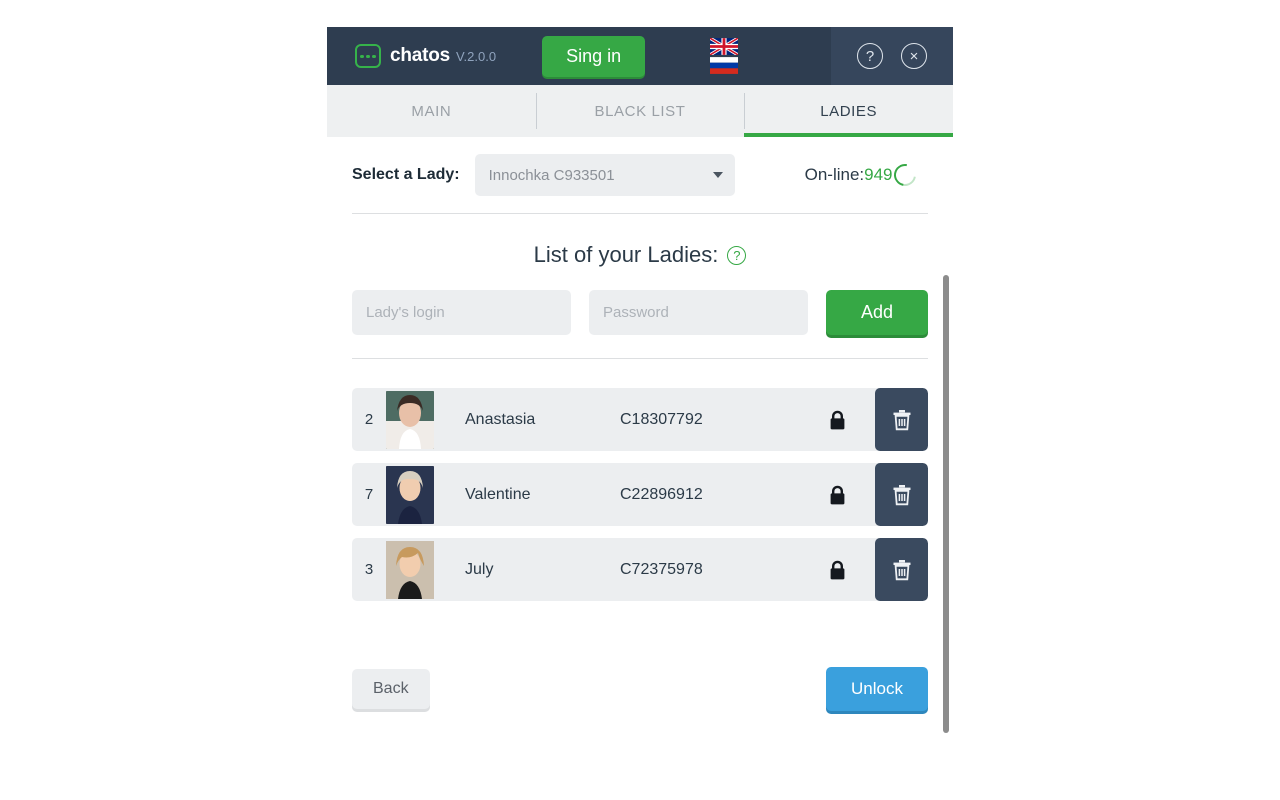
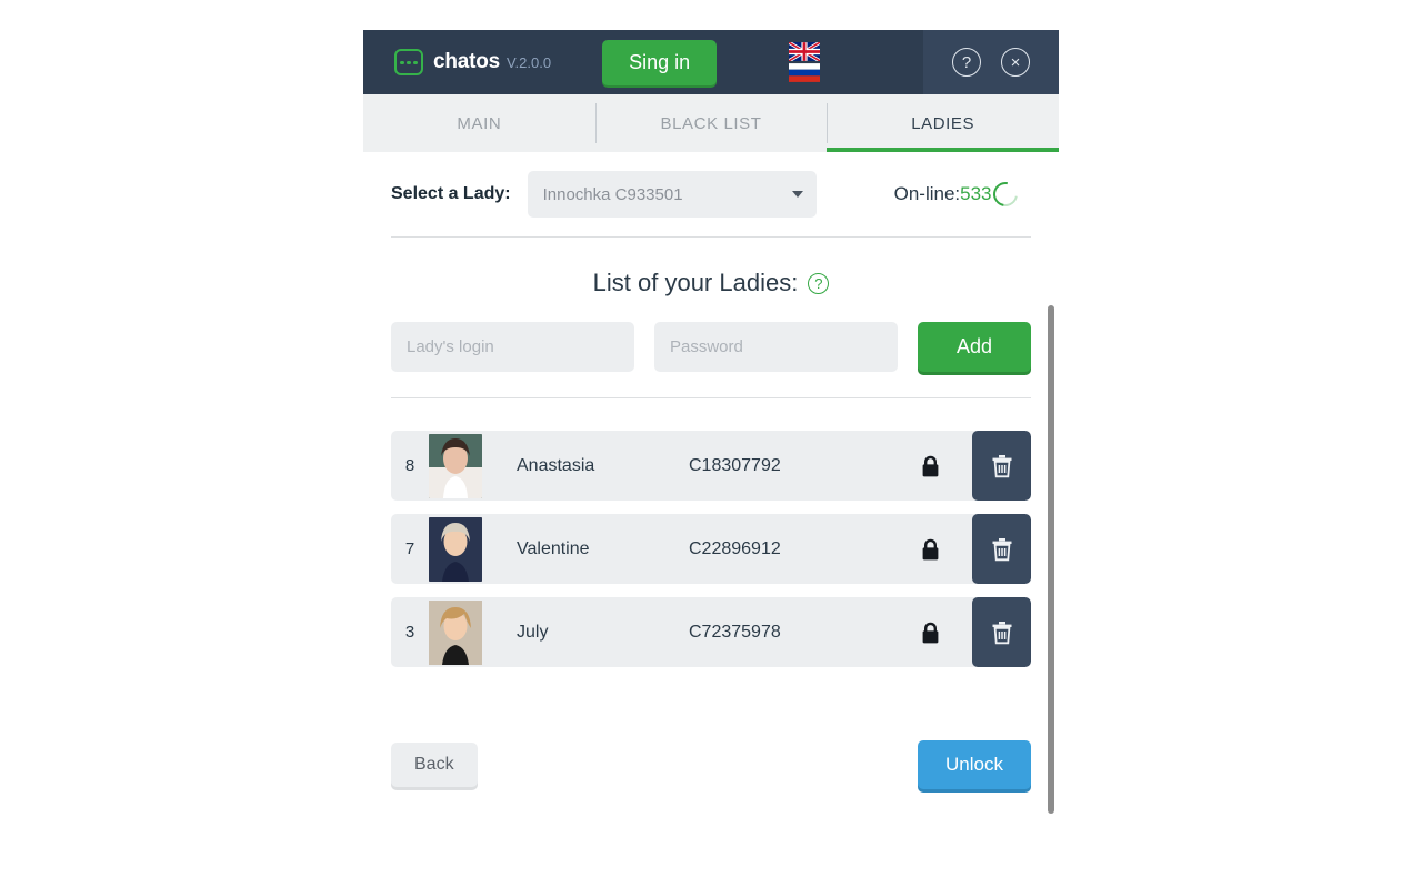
  chatos
  V.2.0.0
  Sing in
  ?
  ×
  MAIN
  BLACK LIST
  LADIES
  Select a Lady:
  Innochka C933501
  On-line:
- 949
+ 533
  List of your Ladies:
  ?
  Lady's login
  Password
  Add
- 2
+ 8
  Anastasia
  C18307792
  7
  Valentine
  C22896912
  3
  July
  C72375978
  Back
  Unlock
